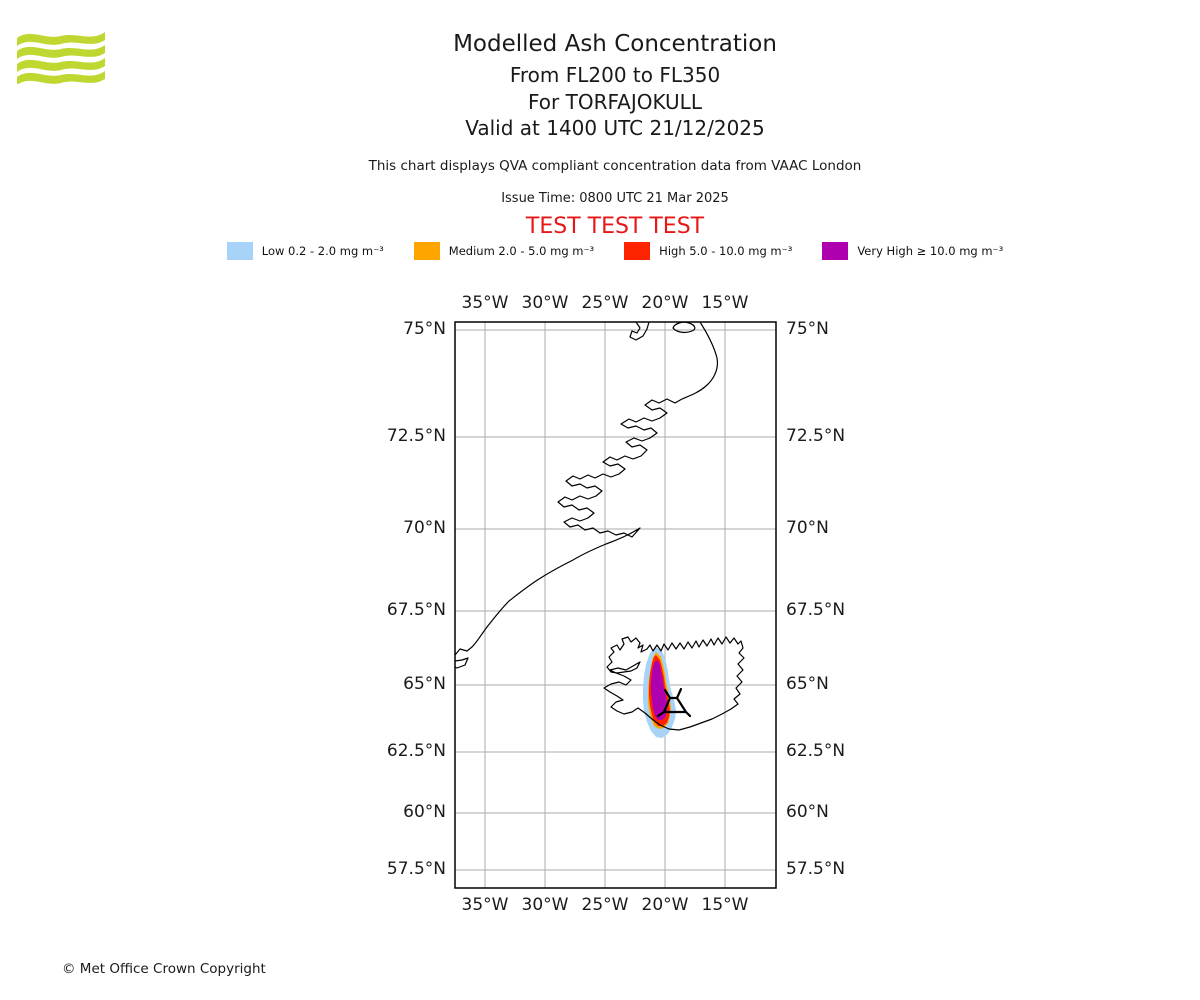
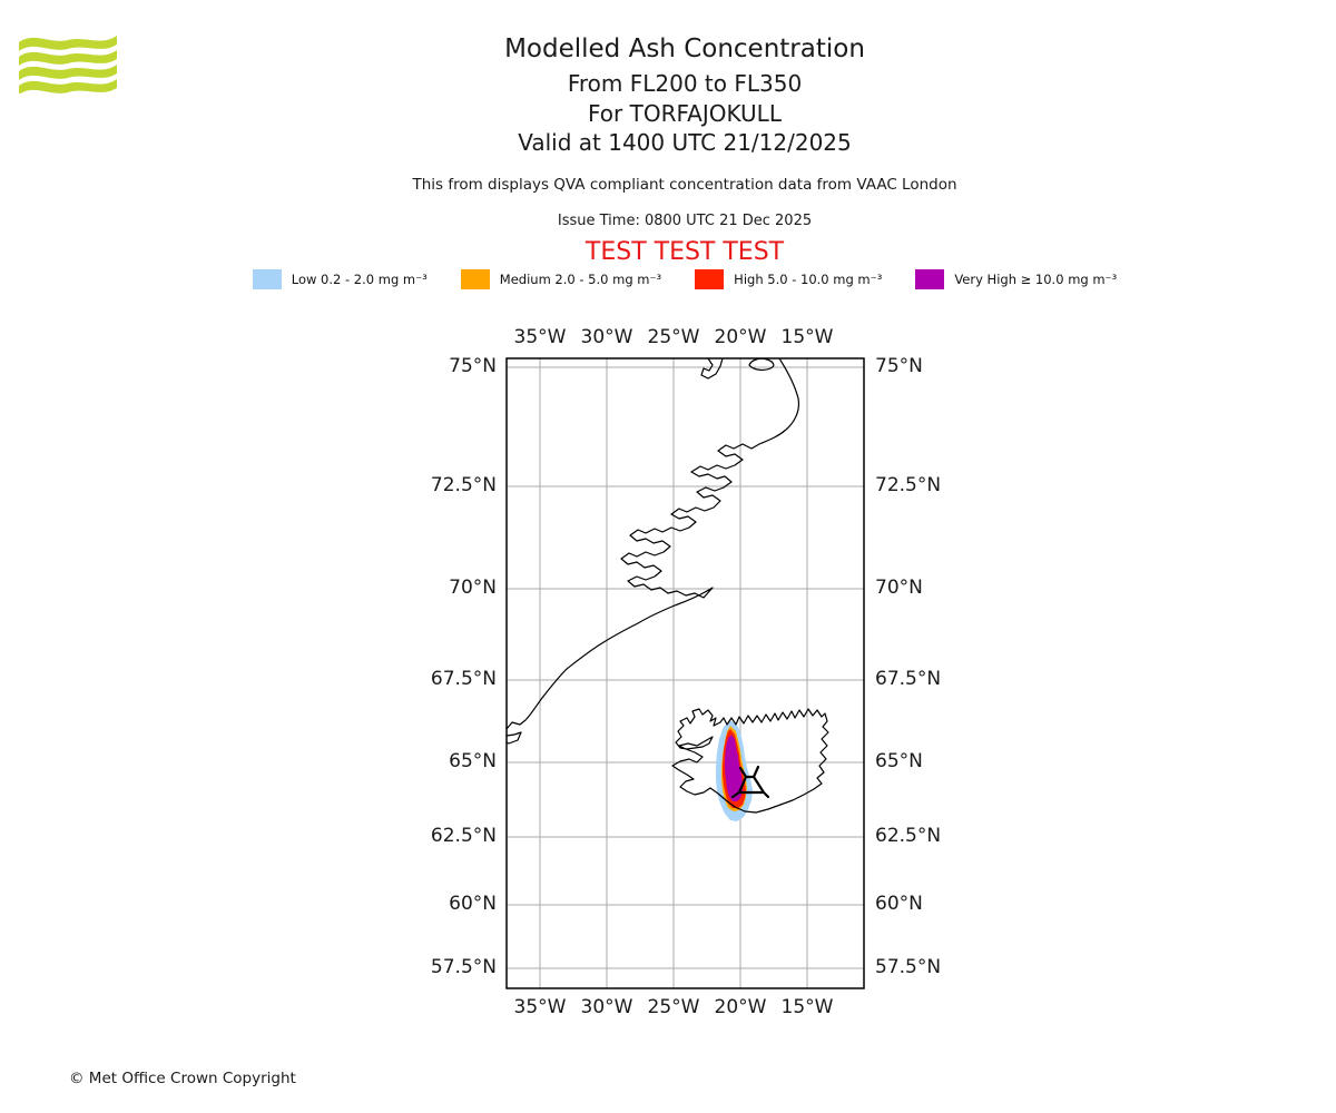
  Modelled Ash Concentration
  From FL200 to FL350
  For TORFAJOKULL
  Valid at 1400 UTC 21/12/2025
- This chart displays QVA compliant concentration data from VAAC London
+ This from displays QVA compliant concentration data from VAAC London
- Issue Time: 0800 UTC 21 Mar 2025
+ Issue Time: 0800 UTC 21 Dec 2025
  TEST TEST TEST
  Low 0.2 - 2.0 mg m⁻³
  Medium 2.0 - 5.0 mg m⁻³
  High 5.0 - 10.0 mg m⁻³
  Very High ≥ 10.0 mg m⁻³
  35°W
  35°W
  30°W
  30°W
  25°W
  25°W
  20°W
  20°W
  15°W
  15°W
  75°N
  75°N
  72.5°N
  72.5°N
  70°N
  70°N
  67.5°N
  67.5°N
  65°N
  65°N
  62.5°N
  62.5°N
  60°N
  60°N
  57.5°N
  57.5°N
  © Met Office Crown Copyright
